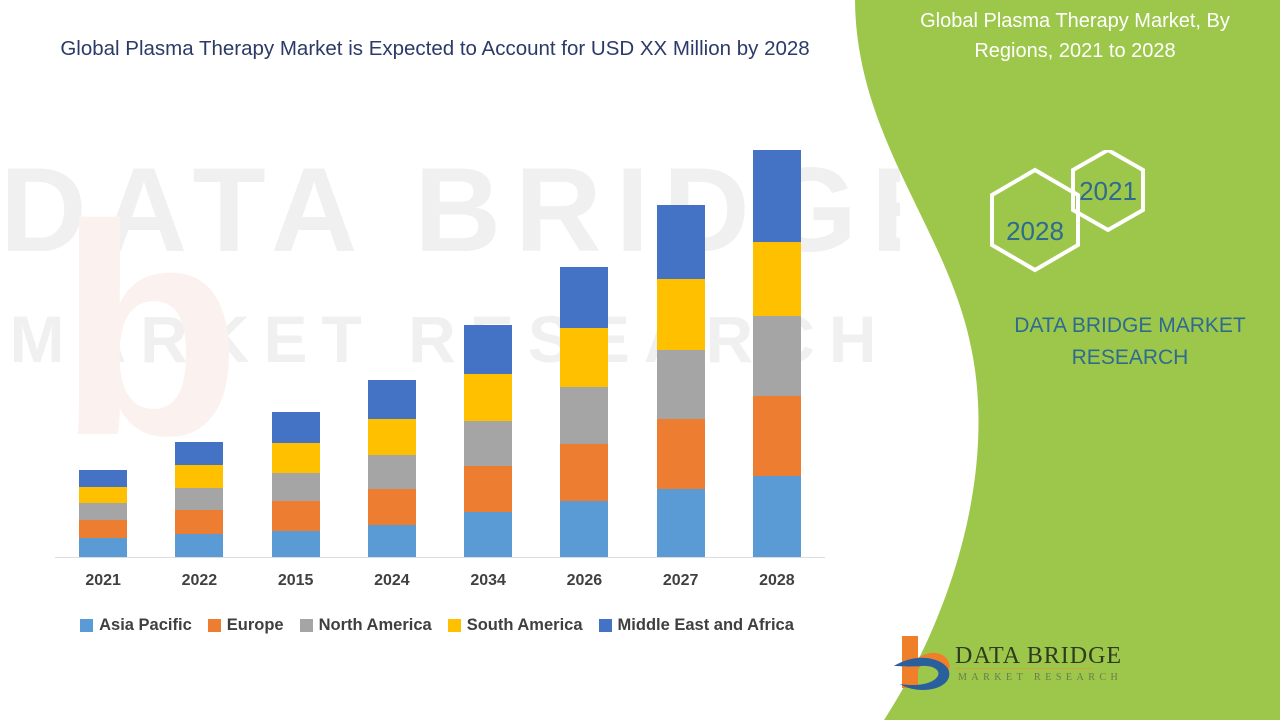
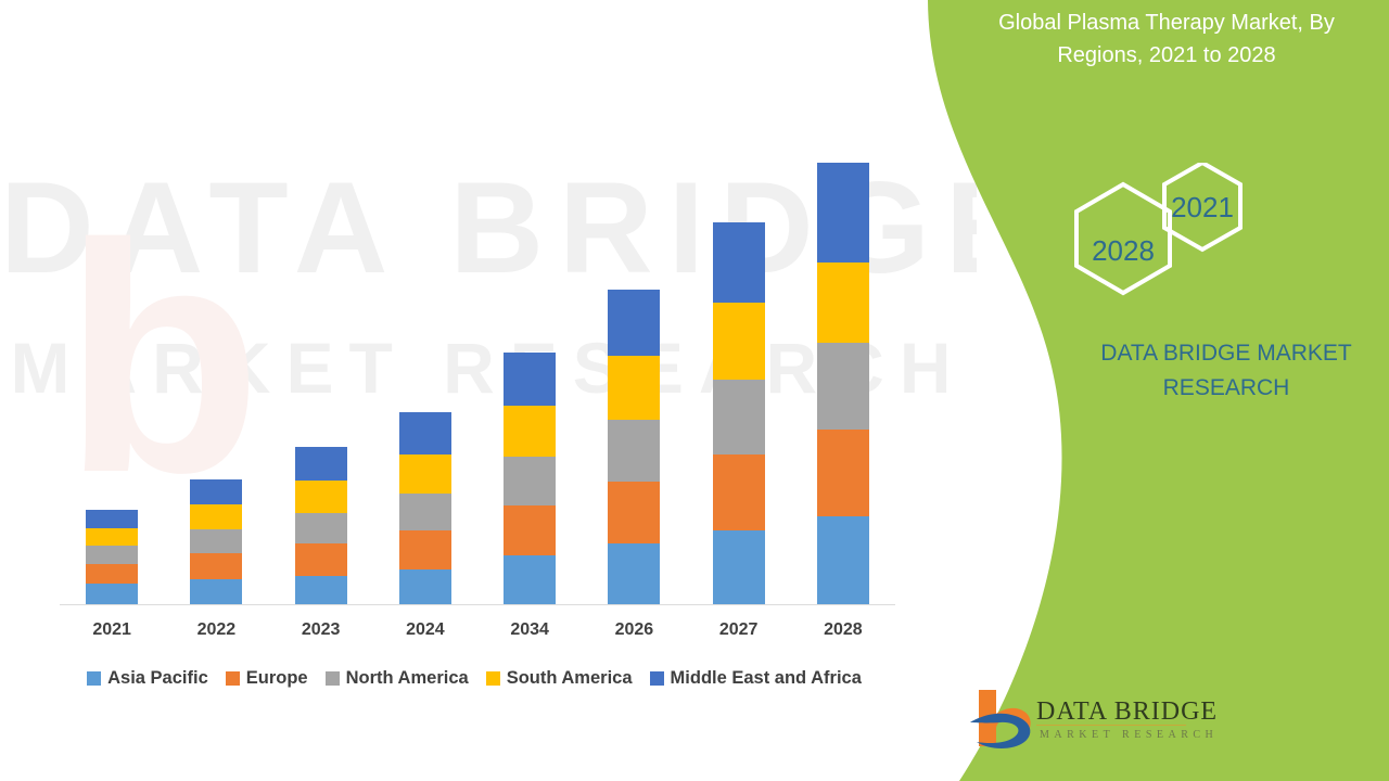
  b
  DATA BRIDG
  MARKET RSERH
- Global Plasma Therapy Market is Expected to Account for USD XX Million by 2028
  2021
  2022
- 2015
+ 2023
  2024
  2034
  2026
  2027
  2028
  Asia Pacific
  Europe
  North America
  South America
  Middle East and Africa
  Global Plasma Therapy Market, By Regions, 2021 to 2028
  2028
  2021
  DATA BRIDGE MARKET RESEARCH
  DATA BRIDGE
  MARKET RESEARCH
